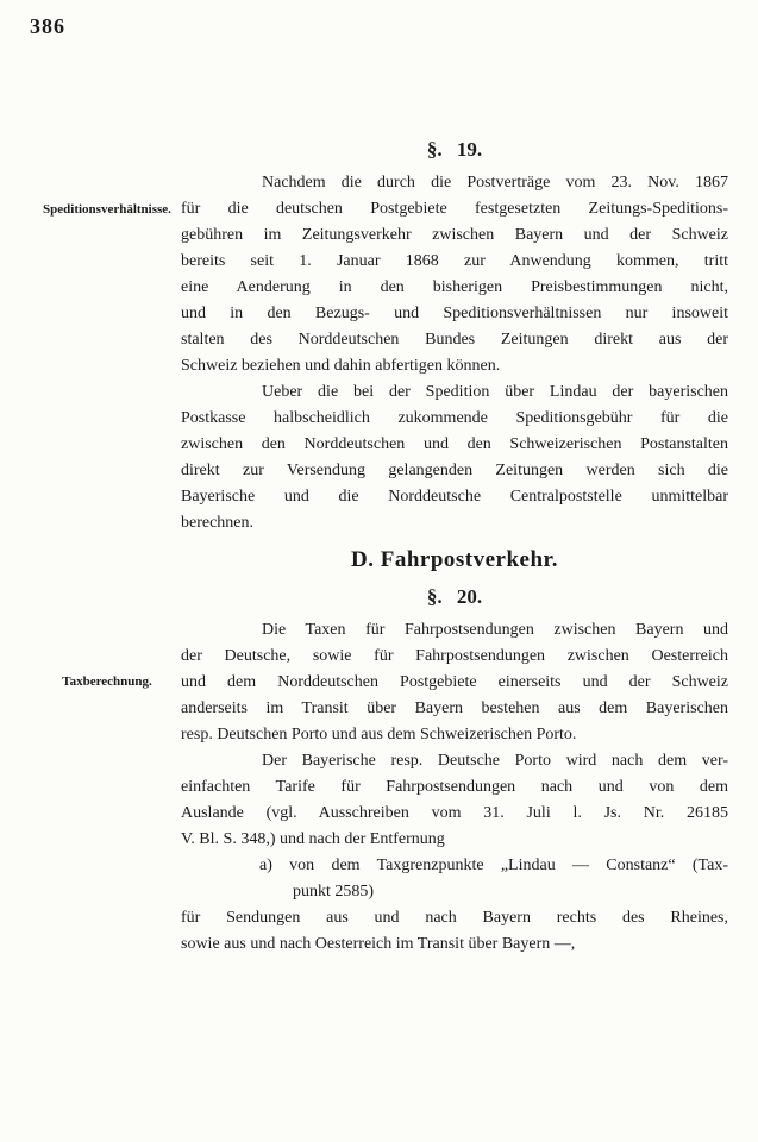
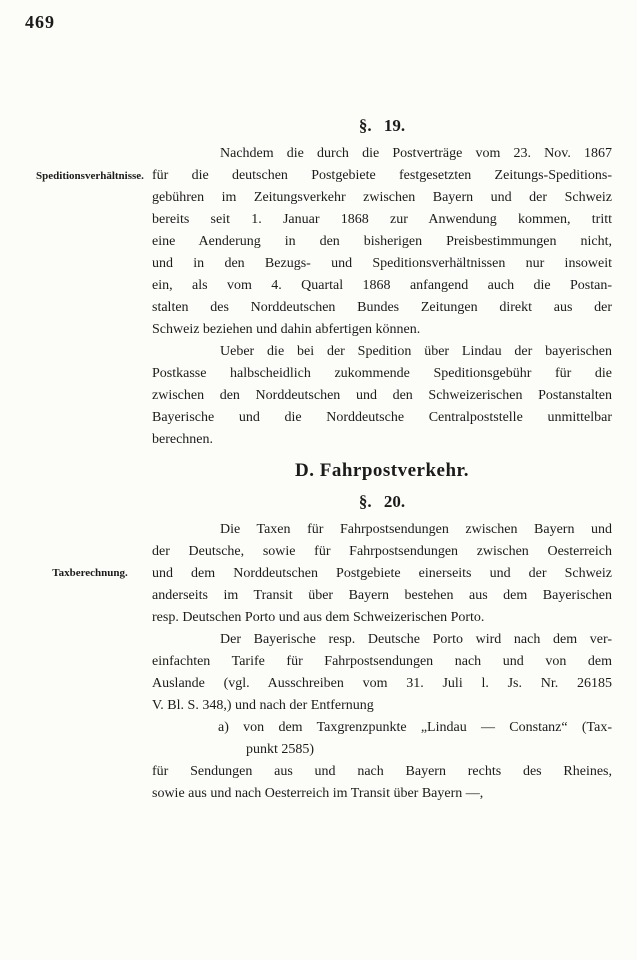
- 386
+ 469
  Speditionsverhältnisse.
  Taxberechnung.
  §. 19.
  Nachdem die durch die Postverträge vom 23. Nov. 1867
  für die deutschen Postgebiete festgesetzten Zeitungs-Speditions-
  gebühren im Zeitungsverkehr zwischen Bayern und der Schweiz
  bereits seit 1. Januar 1868 zur Anwendung kommen, tritt
  eine Aenderung in den bisherigen Preisbestimmungen nicht,
  und in den Bezugs- und Speditionsverhältnissen nur insoweit
+ ein, als vom 4. Quartal 1868 anfangend auch die Postan-
  stalten des Norddeutschen Bundes Zeitungen direkt aus der
  Schweiz beziehen und dahin abfertigen können.
  Ueber die bei der Spedition über Lindau der bayerischen
  Postkasse halbscheidlich zukommende Speditionsgebühr für die
  zwischen den Norddeutschen und den Schweizerischen Postanstalten
- direkt zur Versendung gelangenden Zeitungen werden sich die
  Bayerische und die Norddeutsche Centralpoststelle unmittelbar
  berechnen.
  D. Fahrpostverkehr.
  §. 20.
  Die Taxen für Fahrpostsendungen zwischen Bayern und
  der Deutsche, sowie für Fahrpostsendungen zwischen Oesterreich
  und dem Norddeutschen Postgebiete einerseits und der Schweiz
  anderseits im Transit über Bayern bestehen aus dem Bayerischen
  resp. Deutschen Porto und aus dem Schweizerischen Porto.
  Der Bayerische resp. Deutsche Porto wird nach dem ver-
  einfachten Tarife für Fahrpostsendungen nach und von dem
  Auslande (vgl. Ausschreiben vom 31. Juli l. Js. Nr. 26185
  V. Bl. S. 348,) und nach der Entfernung
  a) von dem Taxgrenzpunkte „Lindau — Constanz“ (Tax-
  punkt 2585)
  für Sendungen aus und nach Bayern rechts des Rheines,
  sowie aus und nach Oesterreich im Transit über Bayern —,
